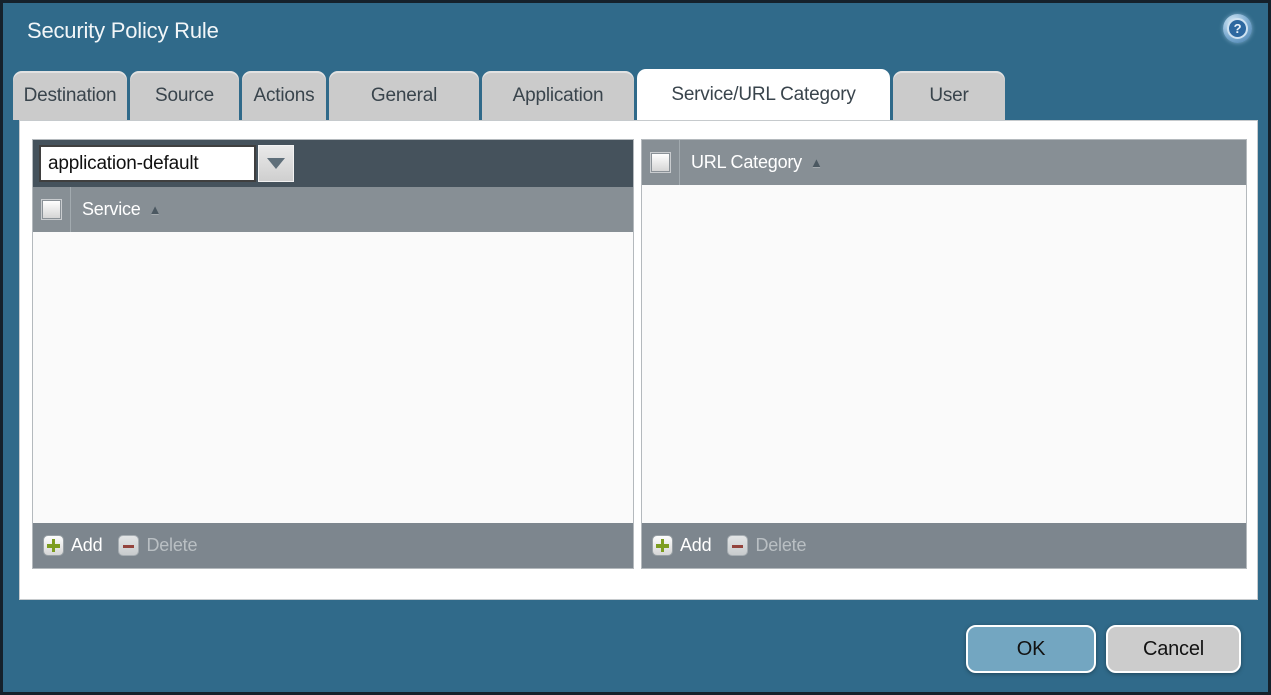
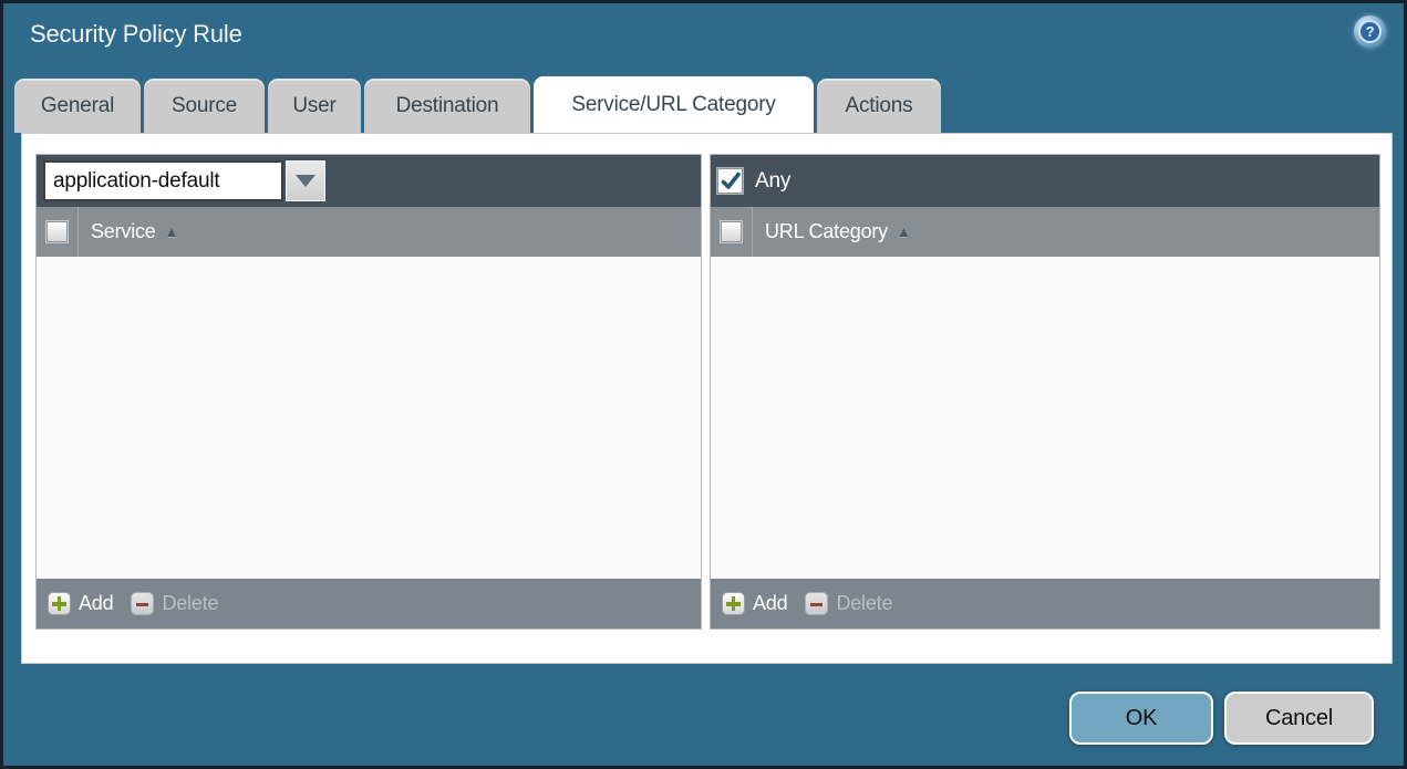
  Security Policy Rule
  ?
- Destination
+ General
  Source
- Actions
+ User
- General
+ Destination
- Application
  Service/URL Category
- User
+ Actions
  application-default
  Service
  ▲
  Add
  Delete
+ Any
  URL Category
  ▲
  Add
  Delete
  OK
  Cancel
